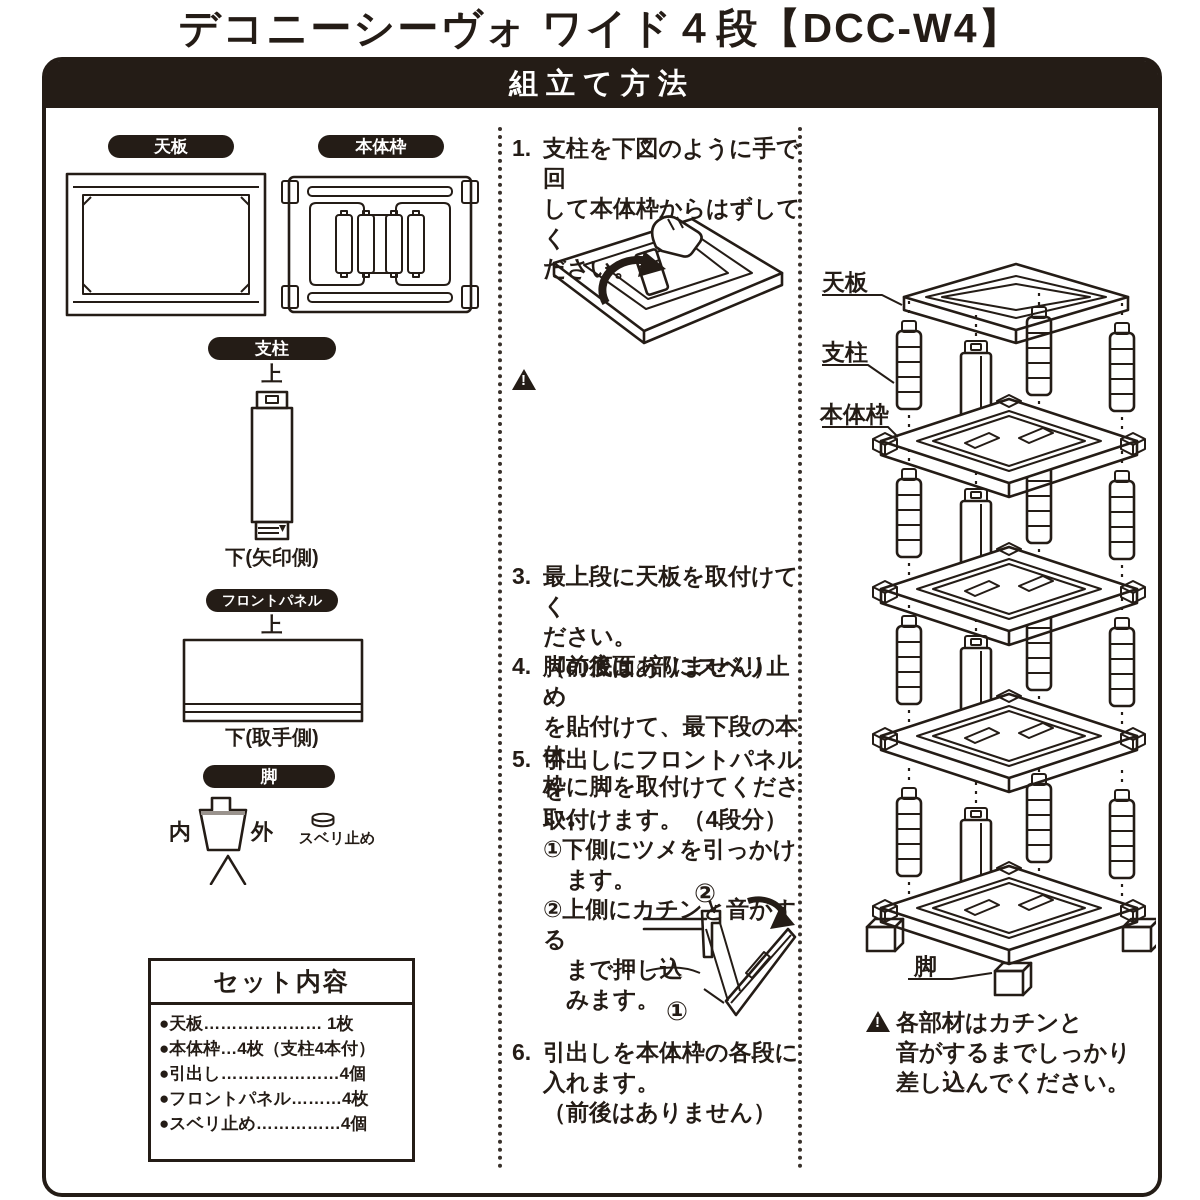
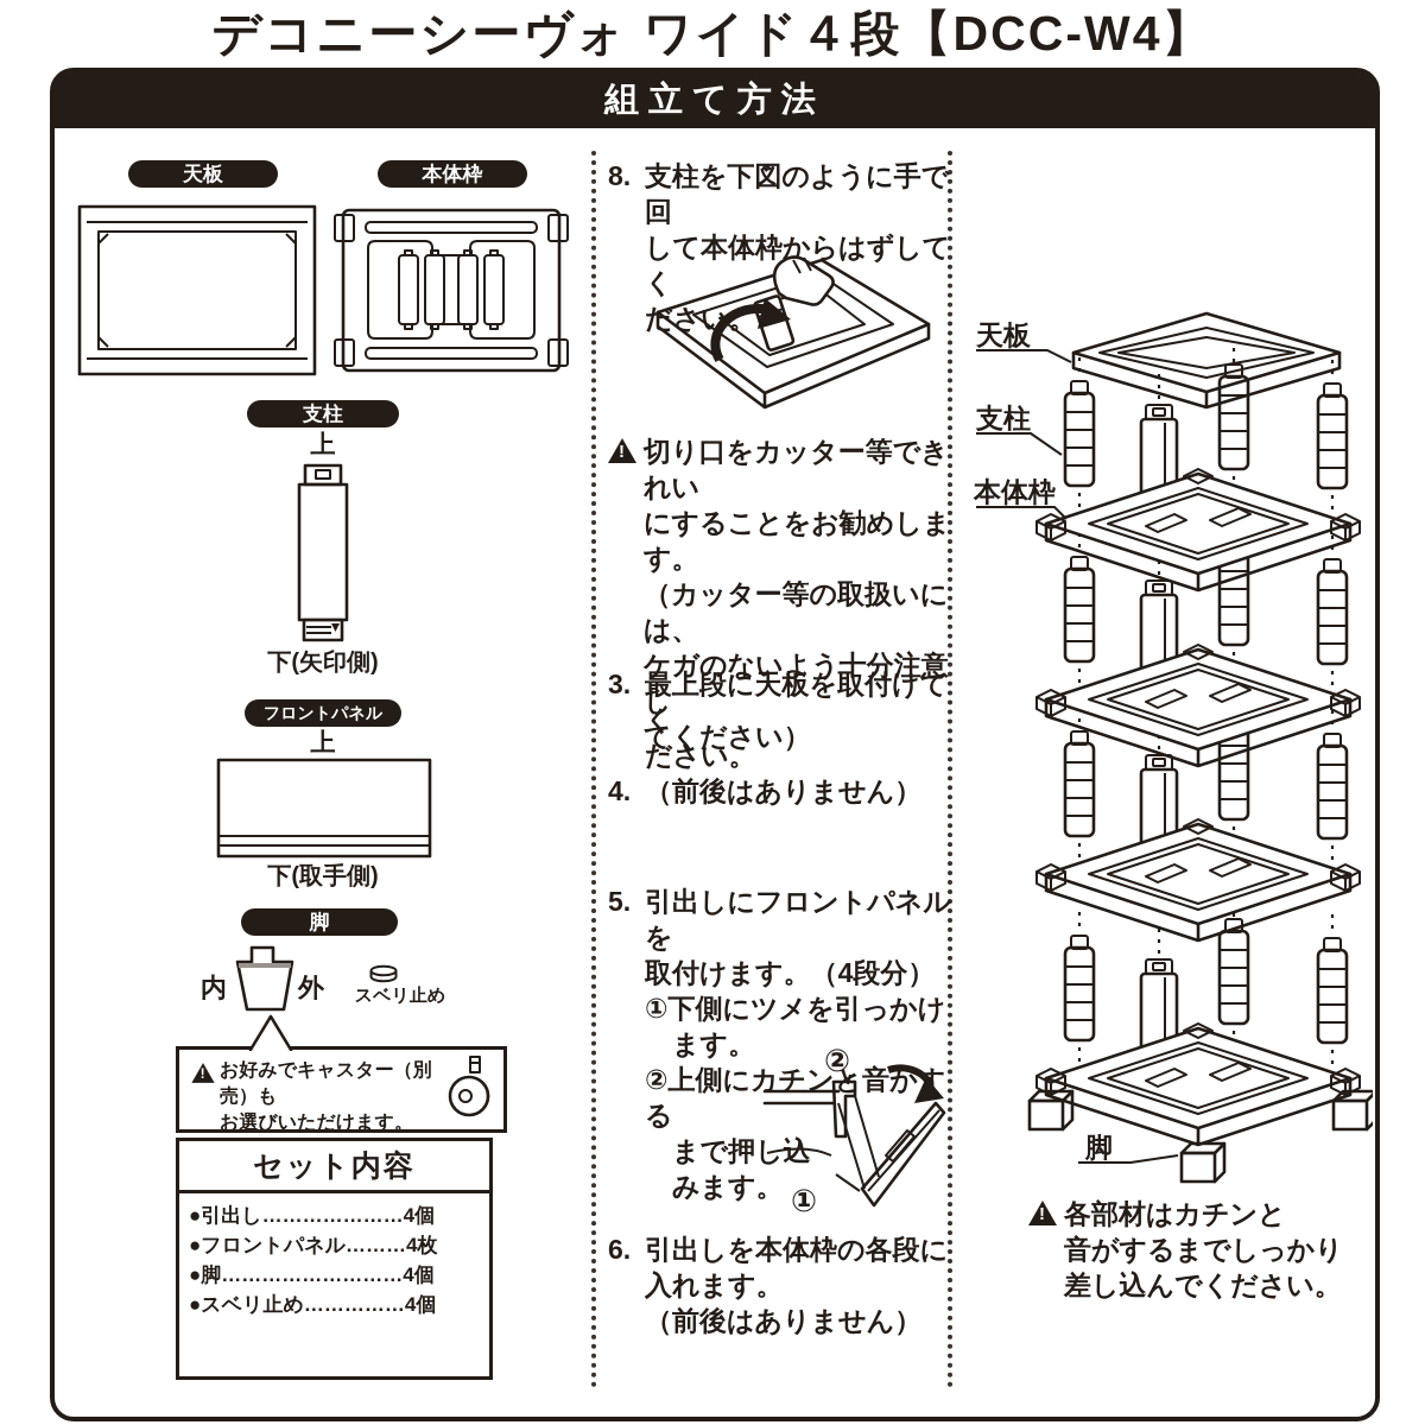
  デコニーシーヴォ ワイド４段【DCC-W4】
  組立て方法
  天板
  本体枠
  支柱
  上
  下(矢印側)
  フロントパネル
  上
  下(取手側)
  脚
  内
  外
  スベリ止め
+ お好みでキャスター（別売）も
+ お選びいただけます。
  セット内容
- ●天板………………… 1枚
- ●本体枠…4枚（支柱4本付）
  ●引出し…………………4個
  ●フロントパネル………4枚
+ ●脚………………………4個
  ●スベリ止め……………4個
- 1.
+ 8.
  支柱を下図のように手で回
  して本体枠からはずしてく
  さい。
+ 切り口をカッター等できれい
+ にすることをお勧めします。
+ （カッター等の取扱いには、
+ ケガのないよう十分注意し
+ てください）
  3.
  最上段に天板を取付けてく
  ださい。
  （前後はありません）
  4.
- 脚の底面○部にスベリ止め
- を貼付けて、最下段の本体
- 枠に脚を取付けてください。
  5.
  引出しにフロントパネルを
  取付けます。（4段分）
  ①下側にツメを引っかけ
  ます。
  ②上側にカチン音がする
  まで押し込
  みます。
  ②
  ①
  6.
  引出しを本体枠の各段に
  入れます。
  （前後はありません）
  天板
  支柱
  本体枠
  脚
  各部材はカチンと
  音がするまでしっかり
  差し込んでください。
